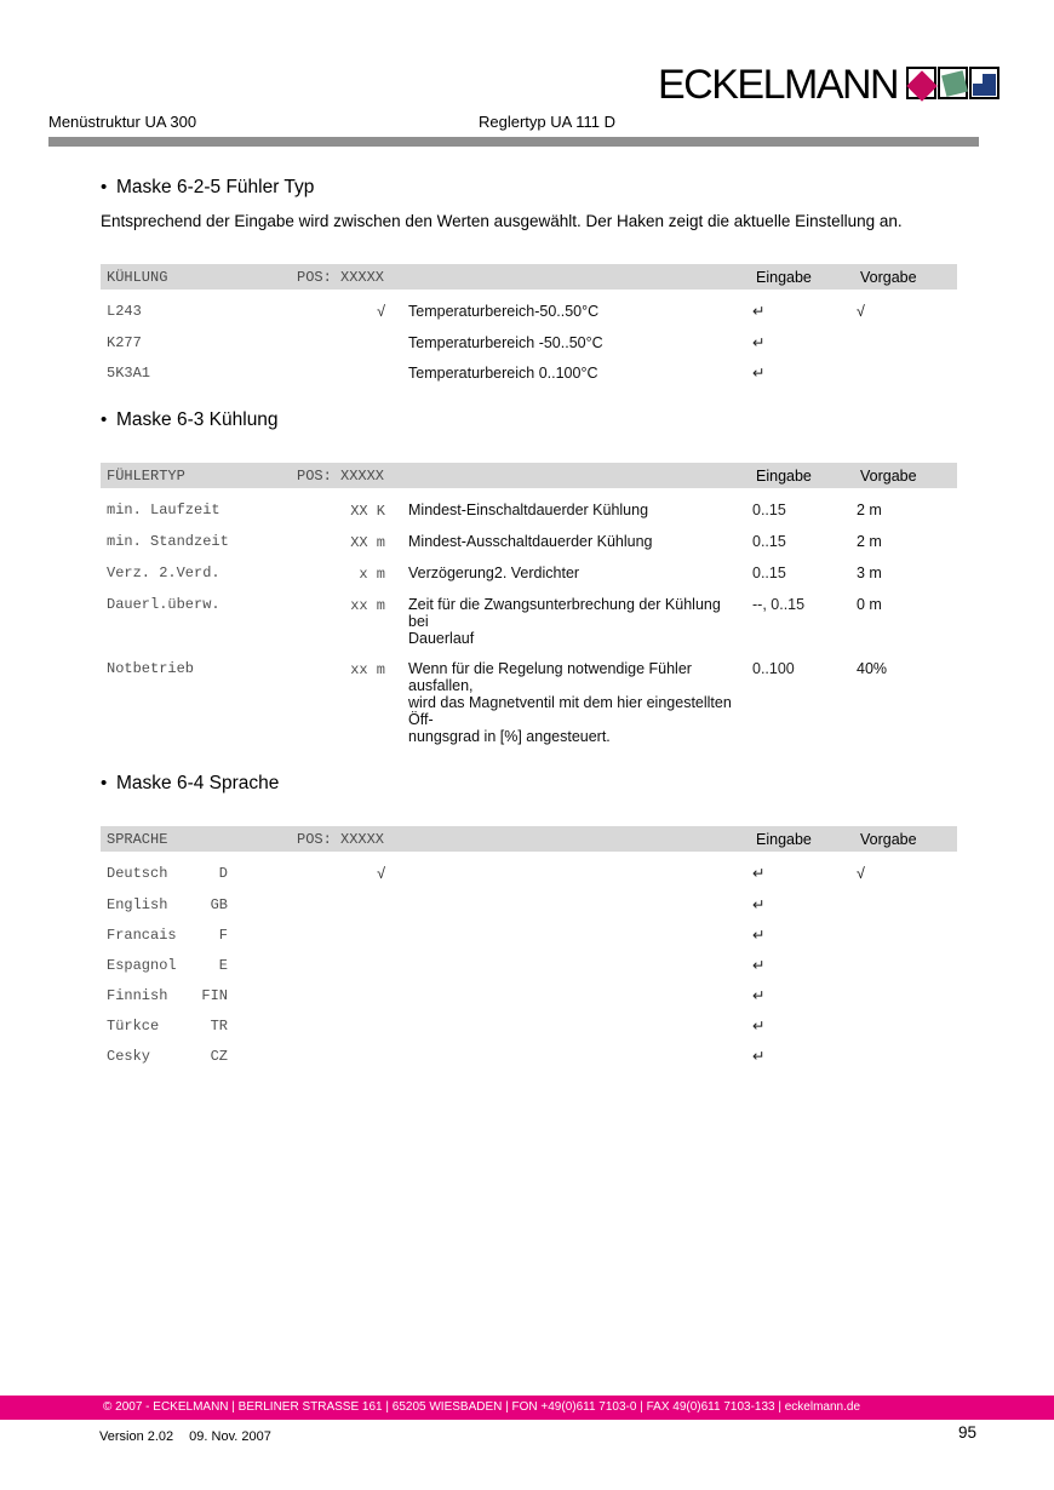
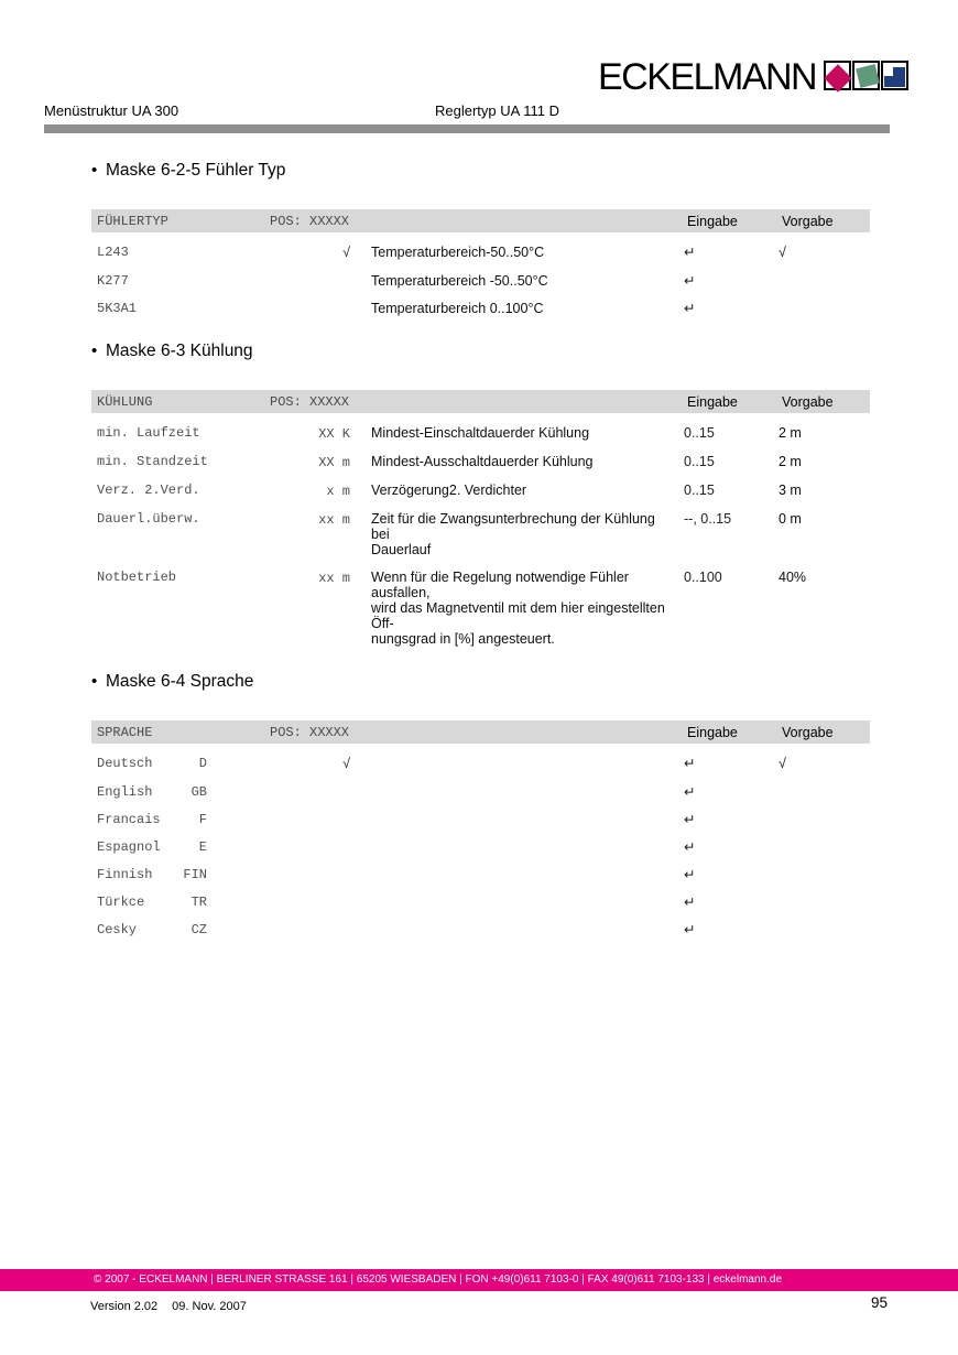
  ECKELMANN
  Menüstruktur UA 300
  Reglertyp UA 111 D
  •
  Maske 6-2-5 Fühler Typ
- Entsprechend der Eingabe wird zwischen den Werten ausgewählt. Der Haken zeigt die aktuelle Einstellung an.
- KÜHLUNG
+ FÜHLERTYP
  POS: XXXXX
  Eingabe
  Vorgabe
  L243
  √
  Temperaturbereich-50..50°C
  ↵
  √
  K277
  Temperaturbereich -50..50°C
  ↵
  5K3A1
  Temperaturbereich 0..100°C
  ↵
  •
  Maske 6-3 Kühlung
- FÜHLERTYP
+ KÜHLUNG
  POS: XXXXX
  Eingabe
  Vorgabe
  min. Laufzeit
  XX K
  Mindest-Einschaltdauerder Kühlung
  0..15
  2 m
  min. Standzeit
  XX m
  Mindest-Ausschaltdauerder Kühlung
  0..15
  2 m
  Verz. 2.Verd.
  x m
  Verzögerung2. Verdichter
  0..15
  3 m
  Dauerl.überw.
  xx m
  Zeit für die Zwangsunterbrechung der Kühlung bei
  Dauerlauf
  --, 0..15
  0 m
  Notbetrieb
  xx m
  Wenn für die Regelung notwendige Fühler ausfallen,
  wird das Magnetventil mit dem hier eingestellten Öff-
  nungsgrad in [%] angesteuert.
  0..100
  40%
  •
  Maske 6-4 Sprache
  SPRACHE
  POS: XXXXX
  Eingabe
  Vorgabe
  Deutsch
  D
  √
  ↵
  √
  English
  GB
  ↵
  Francais
  F
  ↵
  Espagnol
  E
  ↵
  Finnish
  FIN
  ↵
  Türkce
  TR
  ↵
  Cesky
  CZ
  ↵
  © 2007 - ECKELMANN | BERLINER STRASSE 161 | 65205 WIESBADEN | FON +49(0)611 7103-0 | FAX 49(0)611 7103-133 | eckelmann.de
  Version 2.02
  09. Nov. 2007
  95
